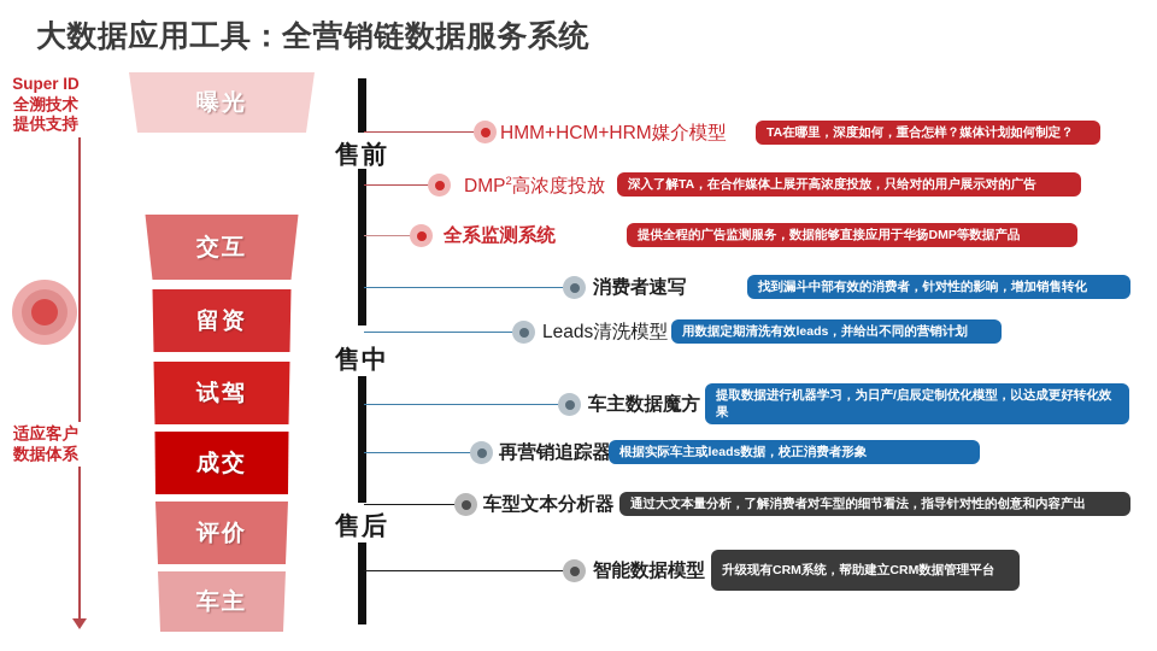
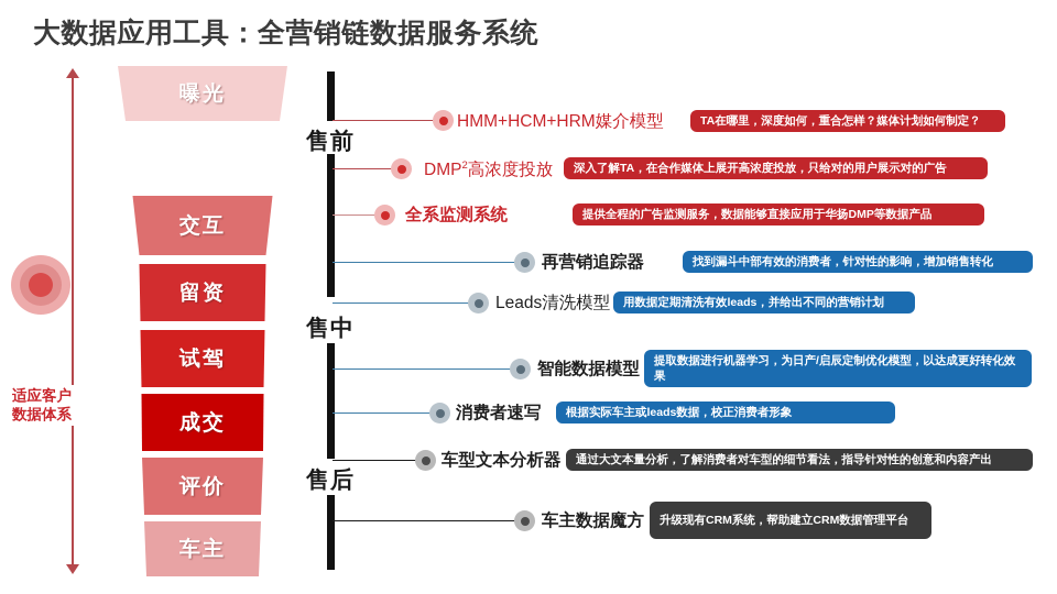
  大数据应用工具：全营销链数据服务系统
- Super ID
- 全溯技术
- 提供支持
  适应客户
  数据体系
  曝光
  交互
  留资
  试驾
  成交
  评价
  车主
  售前
  售中
  售后
  HMM+HCM+HRM媒介模型
  TA在哪里，深度如何，重合怎样？媒体计划如何制定？
  DMP2高浓度投放
  深入了解TA，在合作媒体上展开高浓度投放，只给对的用户展示对的广告
  全系监测系统
  提供全程的广告监测服务，数据能够直接应用于华扬DMP等数据产品
- 消费者速写
+ 再营销追踪器
  找到漏斗中部有效的消费者，针对性的影响，增加销售转化
  Leads清洗模型
  用数据定期清洗有效leads，并给出不同的营销计划
- 车主数据魔方
+ 智能数据模型
  提取数据进行机器学习，为日产/启辰定制优化模型，以达成更好转化效果
- 再营销追踪器
+ 消费者速写
  根据实际车主或leads数据，校正消费者形象
  车型文本分析器
  通过大文本量分析，了解消费者对车型的细节看法，指导针对性的创意和内容产出
- 智能数据模型
+ 车主数据魔方
  升级现有CRM系统，帮助建立CRM数据管理平台
